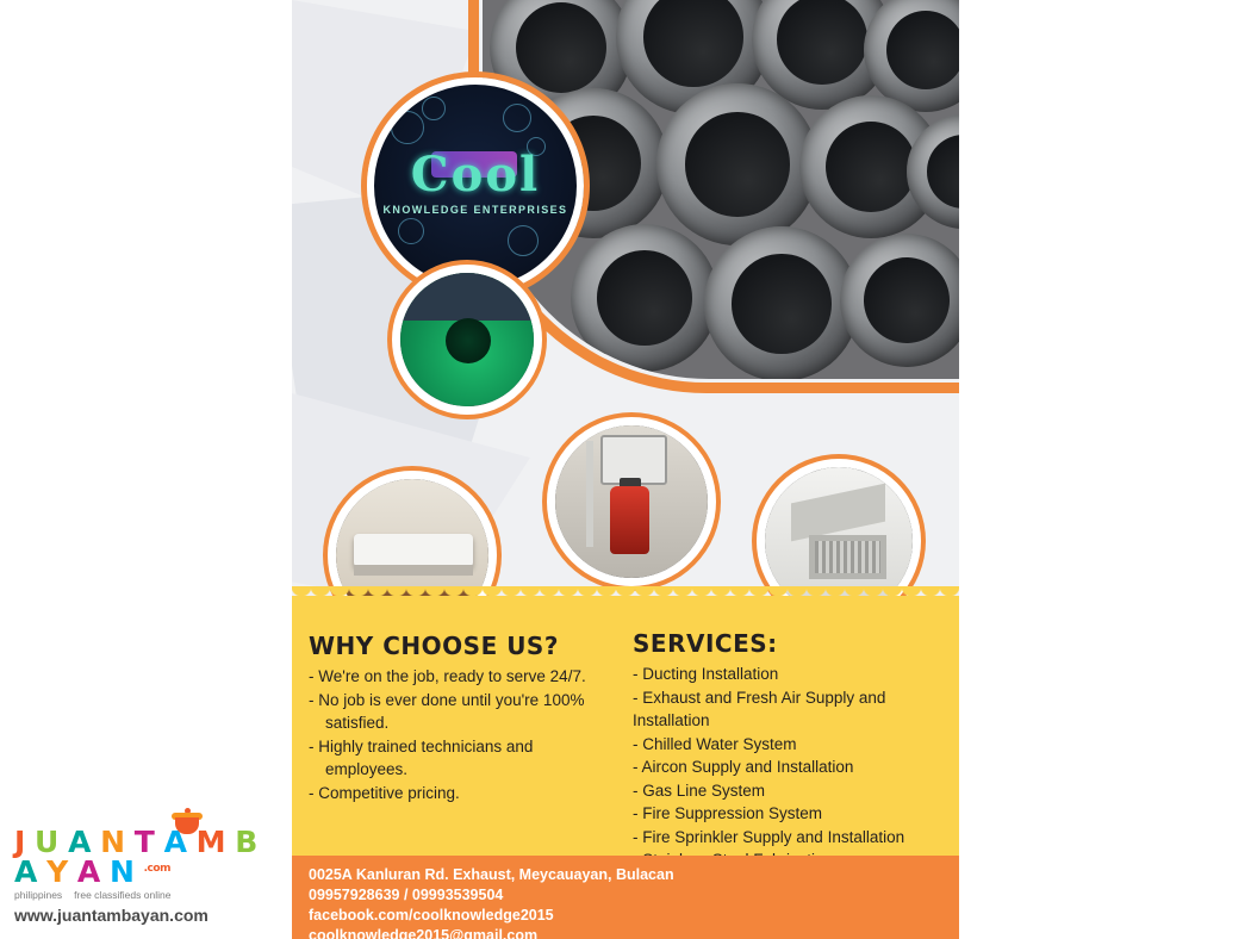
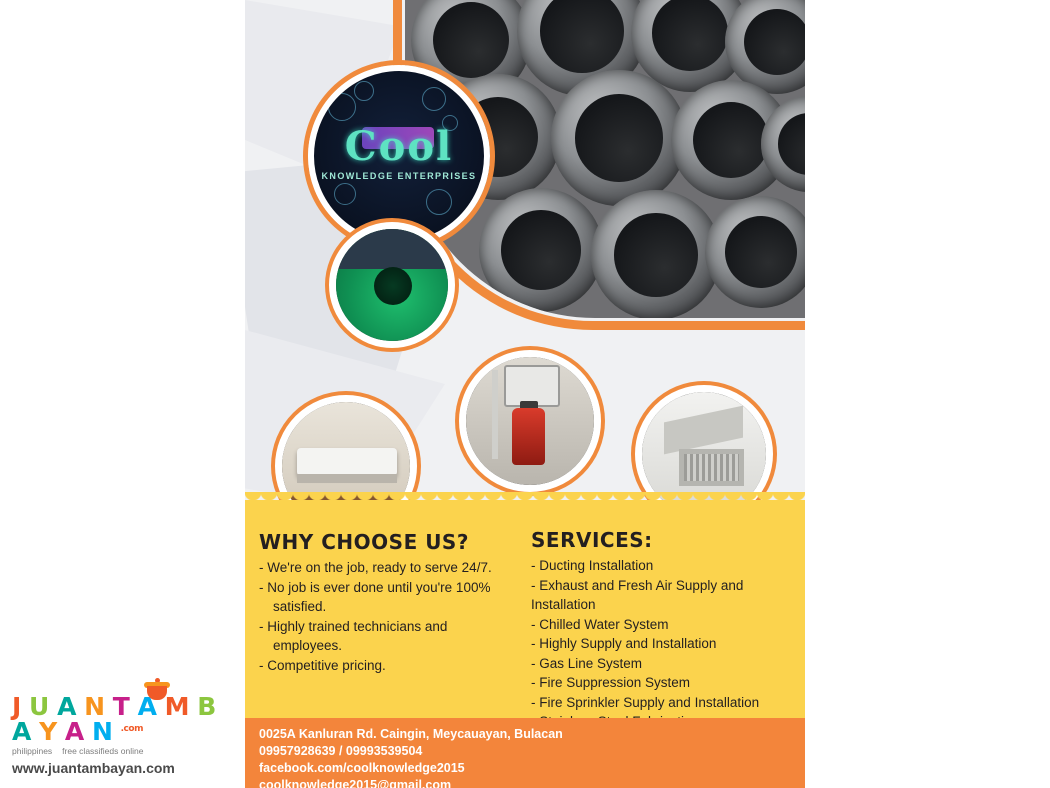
  Cool
  KNOWLEDGE ENTERPRISES
  WHY CHOOSE US?
  - We're on the job, ready to serve 24/7.
  - No job is ever done until you're 100%
  satisfied.
  - Highly trained technicians and
  employees.
  - Competitive pricing.
  SERVICES:
  - Ducting Installation
  - Exhaust and Fresh Air Supply and Installation
  - Chilled Water System
- - Aircon Supply and Installation
+ - Highly Supply and Installation
  - Gas Line System
  - Fire Suppression System
  - Fire Sprinkler Supply and Installation
- 0025A Kanluran Rd. Exhaust, Meycauayan, Bulacan
+ 0025A Kanluran Rd. Caingin, Meycauayan, Bulacan
  09957928639 / 09993539504
  facebook.com/coolknowledge2015
  coolknowledge2015@gmail.com
  J U A N T A M B A Y A N .com
  philippines
  free classifieds online
  www.juantambayan.com
